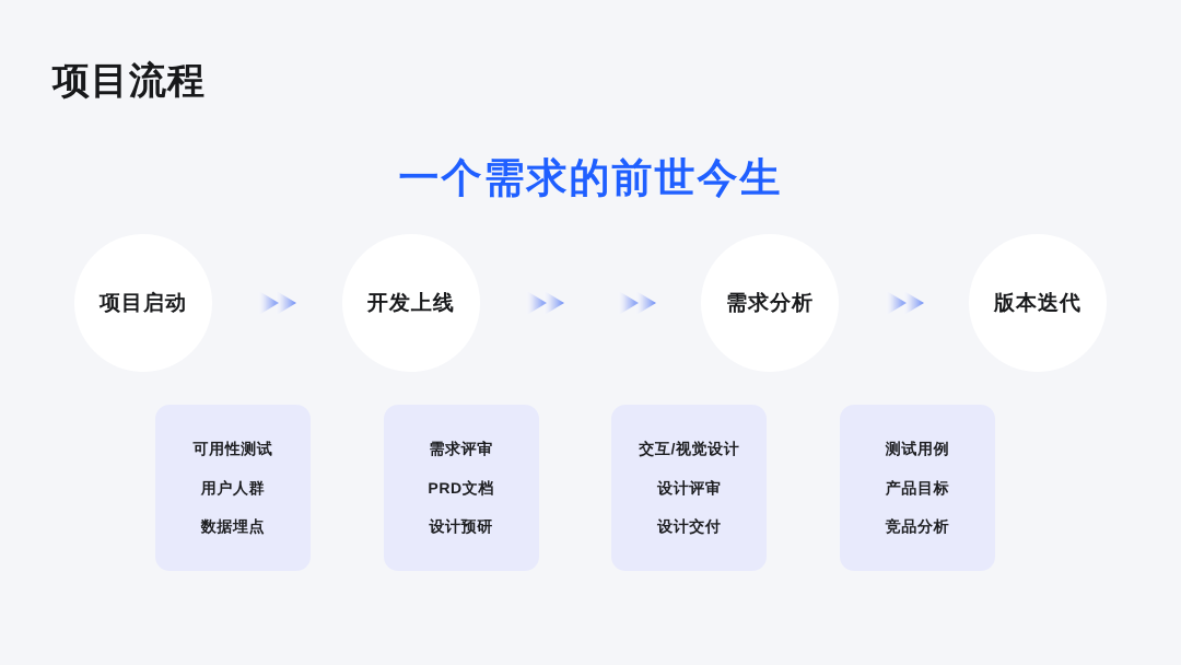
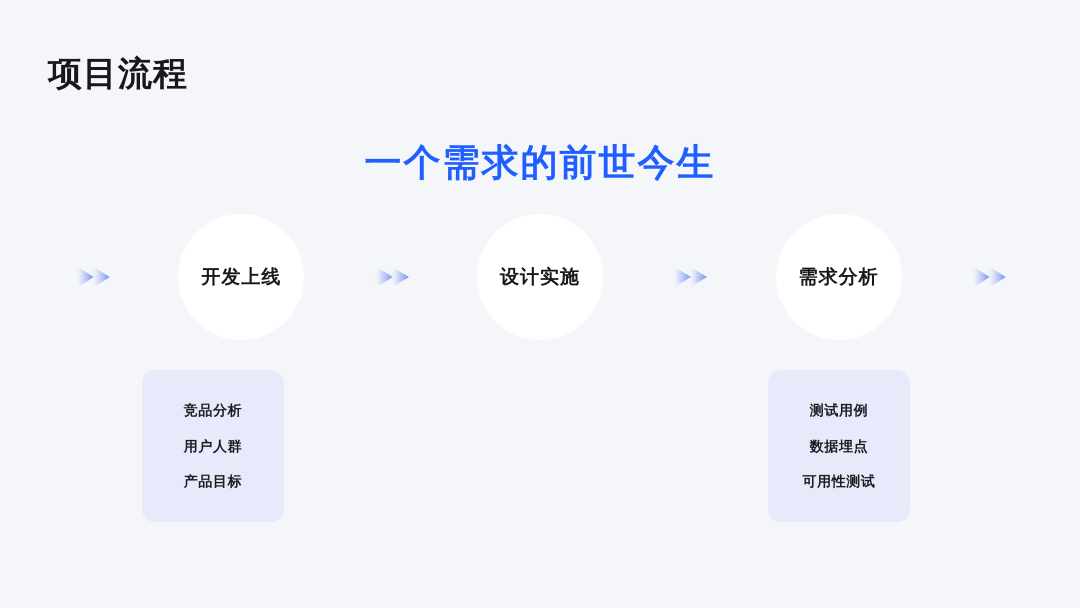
  项目流程
  一个需求的前世今生
- 项目启动
  开发上线
+ 设计实施
  需求分析
- 版本迭代
- 可用性测试
+ 竞品分析
  用户人群
- 数据埋点
+ 产品目标
- 需求评审
- PRD文档
- 设计预研
- 交互/视觉设计
- 设计评审
- 设计交付
  测试用例
- 产品目标
+ 数据埋点
- 竞品分析
+ 可用性测试
